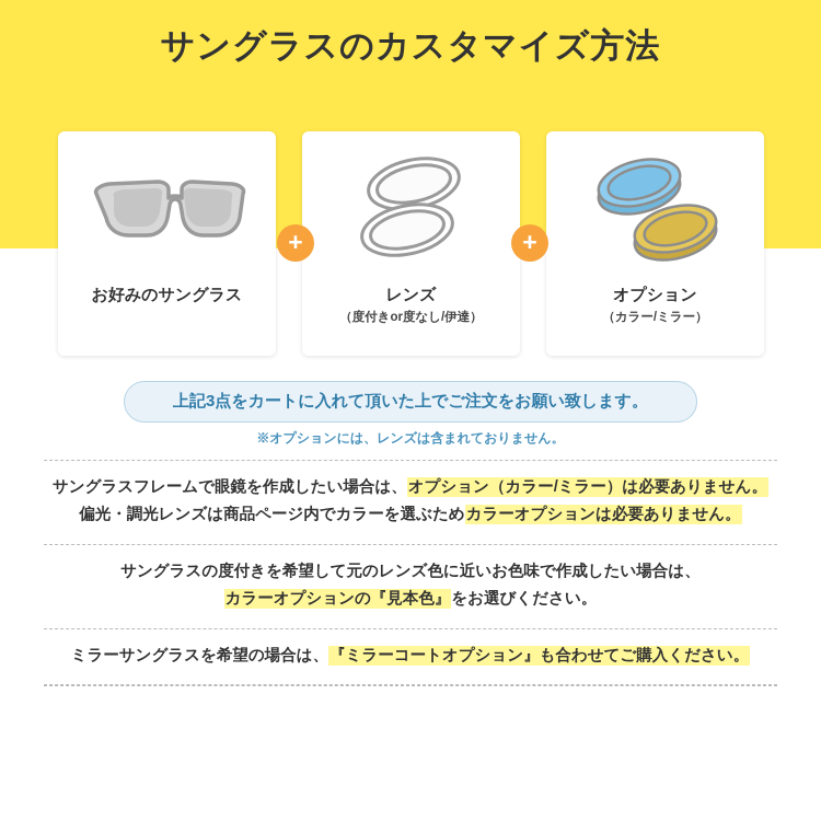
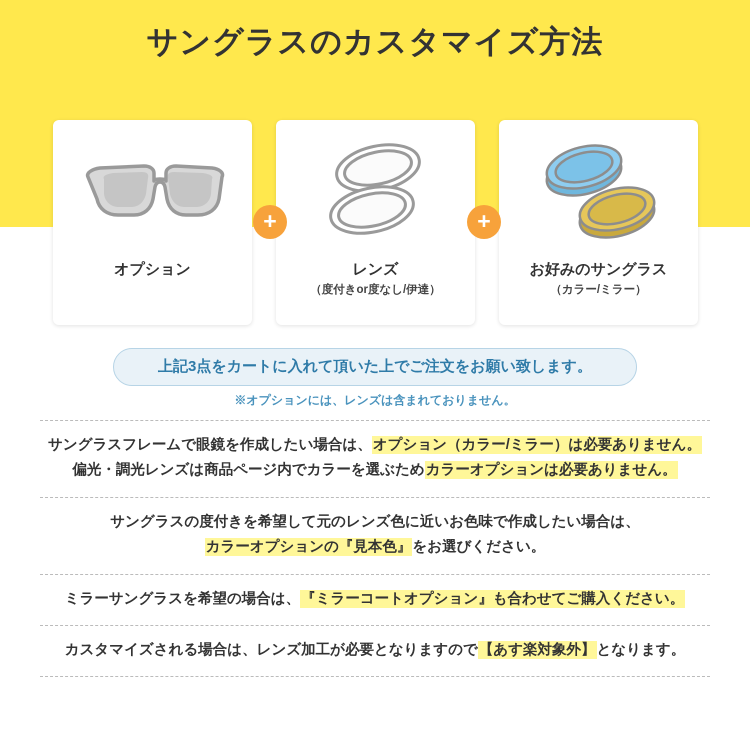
  サングラスのカスタマイズ方法
- お好みのサングラス
+ オプション
  レンズ
  （度付きor度なし/伊達）
- オプション
+ お好みのサングラス
  （カラー/ミラー）
  +
  +
  上記3点をカートに入れて頂いた上でご注文をお願い致します。
  ※オプションには、レンズは含まれておりません。
  サングラスフレームで眼鏡を作成したい場合は、オプション（カラー/ミラー）は必要ありません。
  偏光・調光レンズは商品ページ内でカラーを選ぶためカラーオプションは必要ありません。
  サングラスの度付きを希望して元のレンズ色に近いお色味で作成したい場合は、
  カラーオプションの『見本色』をお選びください。
  ミラーサングラスを希望の場合は、『ミラーコートオプション』も合わせてご購入ください。
+ カスタマイズされる場合は、レンズ加工が必要となりますので【あす楽対象外】となります。
